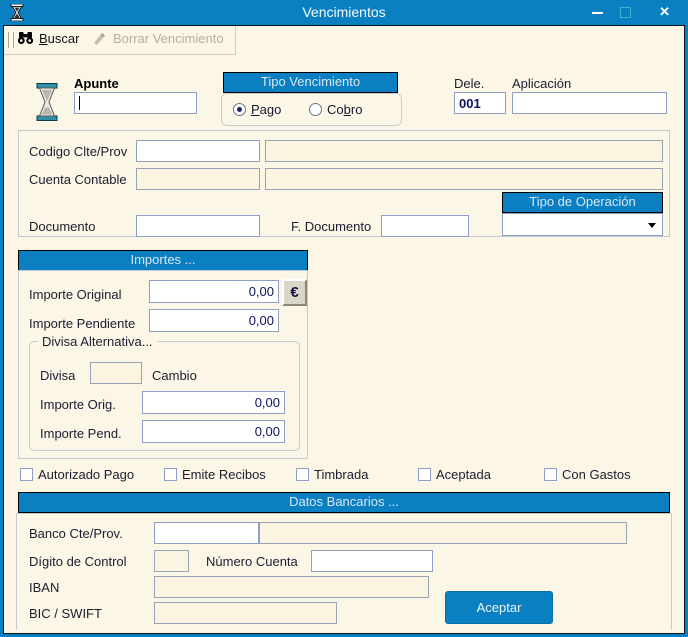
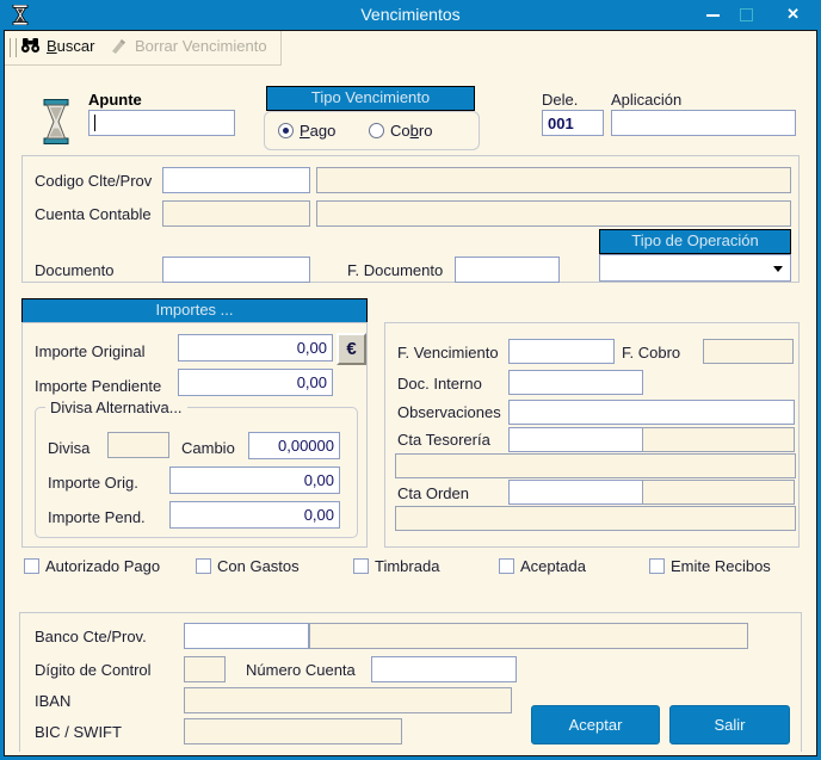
  Vencimientos
  ✕
  Buscar
  Borrar Vencimiento
  Apunte
  Tipo Vencimiento
  Pago
  Cobro
  Dele.
  001
  Aplicación
  Codigo Clte/Prov
  Cuenta Contable
  Documento
  F. Documento
  Tipo de Operación
  Importes ...
  Importe Original
  0,00
  €
  Importe Pendiente
  0,00
  Divisa Alternativa...
  Divisa
  Cambio
+ 0,00000
  Importe Orig.
  0,00
  Importe Pend.
  0,00
+ F. Vencimiento
+ F. Cobro
+ Doc. Interno
+ Observaciones
+ Cta Tesorería
+ Cta Orden
  Autorizado Pago
- Emite Recibos
+ Con Gastos
  Timbrada
  Aceptada
- Con Gastos
+ Emite Recibos
- Datos Bancarios ...
  Banco Cte/Prov.
  Dígito de Control
  Número Cuenta
  IBAN
  BIC / SWIFT
  Aceptar
+ Salir
